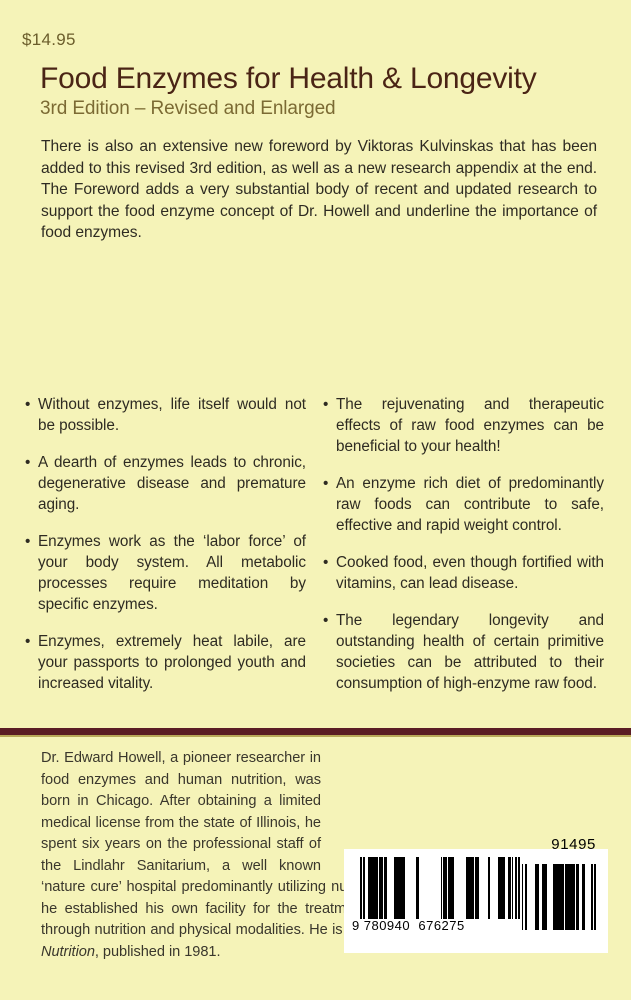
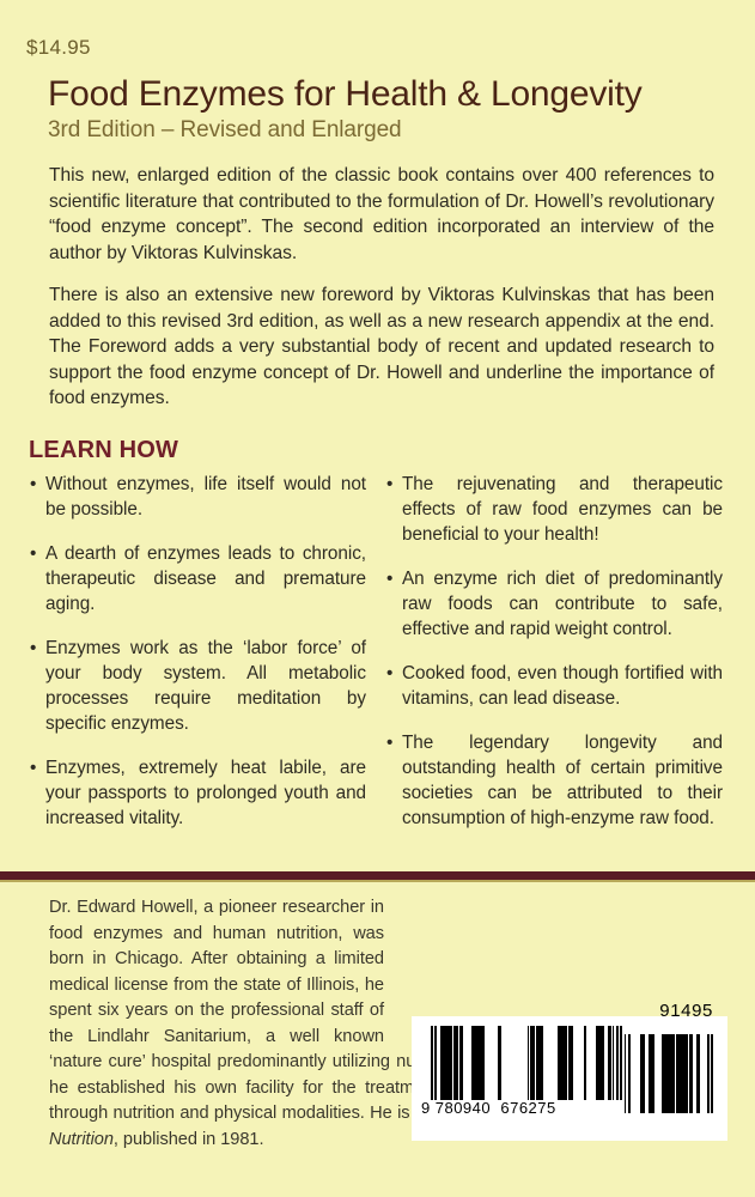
  $14.95
  Food Enzymes for Health & Longevity
  3rd Edition – Revised and Enlarged
+ This new, enlarged edition of the classic book contains over 400 references to scientific literature that contributed to the formulation of Dr. Howell’s revolutionary “food enzyme concept”. The second edition incorporated an interview of the author by Viktoras Kulvinskas.
  There is also an extensive new foreword by Viktoras Kulvinskas that has been added to this revised 3rd edition, as well as a new research appendix at the end. The Foreword adds a very substantial body of recent and updated research to support the food enzyme concept of Dr. Howell and underline the importance of food enzymes.
+ LEARN HOW
  •
  Without enzymes, life itself would not be possible.
  •
- A dearth of enzymes leads to chronic, degenerative disease and premature aging.
+ A dearth of enzymes leads to chronic, therapeutic disease and premature aging.
  •
  Enzymes work as the ‘labor force’ of your body system. All metabolic processes require meditation by specific enzymes.
  •
  Enzymes, extremely heat labile, are your passports to prolonged youth and increased vitality.
  •
  The rejuvenating and therapeutic effects of raw food enzymes can be beneficial to your health!
  •
  An enzyme rich diet of predominantly raw foods can contribute to safe, effective and rapid weight control.
  •
  Cooked food, even though fortified with vitamins, can lead disease.
  •
  The legendary longevity and outstanding health of certain primitive societies can be attributed to their consumption of high-enzyme raw food.
  Dr. Edward Howell, a pioneer researcher in food enzymes and human nutrition, was born in Chicago. After obtaining a limited medical license from the state of Illinois, he spent six years on the professional staff of the Lindlahr Sanitarium, a well known ‘nature cure’ hospital predominantly utilizing n he established his own facility for the treatm through nutrition and physical modalities. He is Nutrition, published in 1981.
  9 780940 676275
  91495
